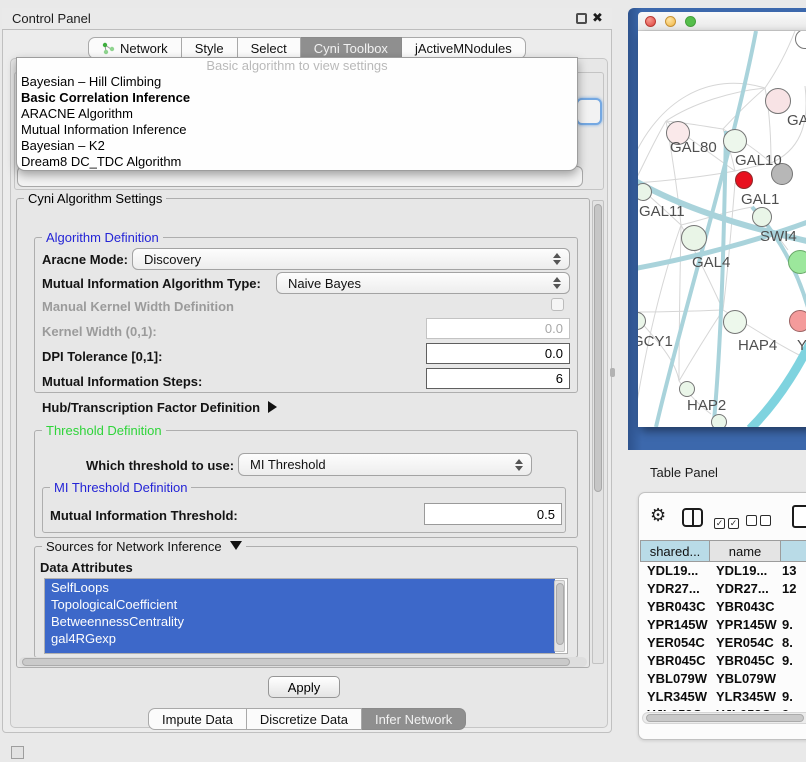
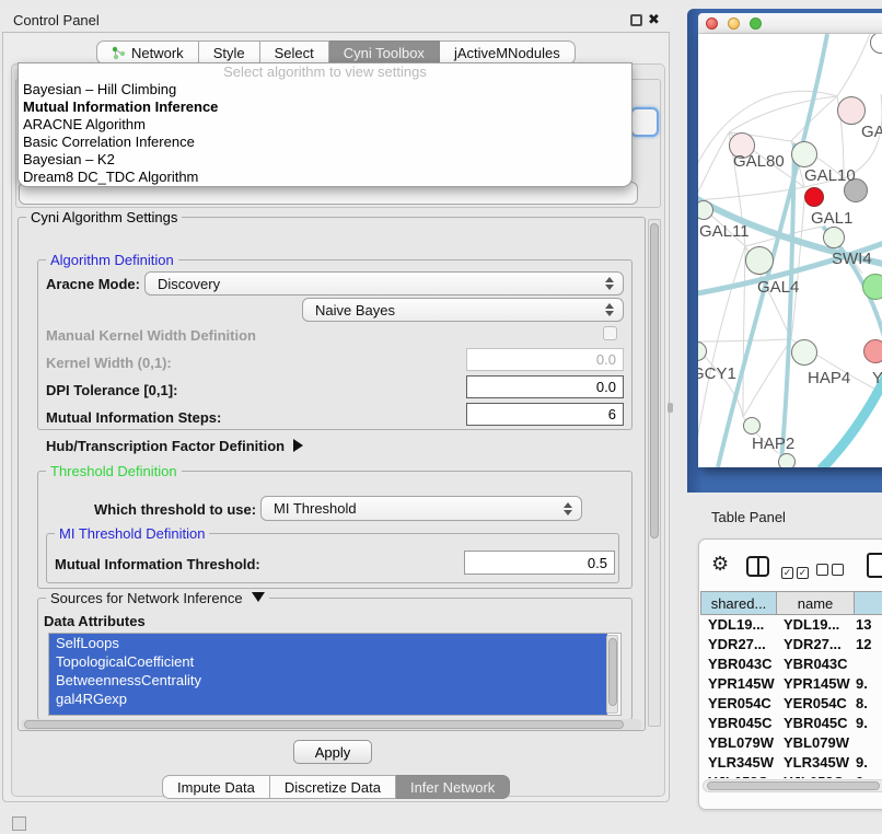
  Control Panel
  ✖
  Network
  Style
  Select
  Cyni Toolbox
  jActiveMNodules
- Basic algorithm to view settings
+ Select algorithm to view settings
  Bayesian – Hill Climbing
- Basic Correlation Inference
+ Mutual Information Inference
  ARACNE Algorithm
- Mutual Information Inference
+ Basic Correlation Inference
  Bayesian – K2
  Dream8 DC_TDC Algorithm
  Cyni Algorithm Settings
  Algorithm Definition
  Aracne Mode:
  Discovery
- Mutual Information Algorithm Type:
  Naive Bayes
  Manual Kernel Width Definition
  Kernel Width (0,1):
  0.0
  DPI Tolerance [0,1]:
  0.0
  Mutual Information Steps:
  6
  Hub/Transcription Factor Definition
  Threshold Definition
  Which threshold to use:
  MI Threshold
  MI Threshold Definition
  Mutual Information Threshold:
  0.5
  Sources for Network Inference
  Data Attributes
  SelfLoops
  TopologicalCoefficient
  BetweennessCentrality
  gal4RGexp
  Apply
  Impute Data
  Discretize Data
  Infer Network
  GAL80
  GAL10
  GAL1
  GAL11
  SWI4
  GAL4
  GCY1
  HAP4
  Y
  HAP2
  Table Panel
  ⚙
  ✓ ✓
  shared...
  name
  YDL19...
  YDL19...
  13
  YDR27...
  YDR27...
  12
  YBR043C
  YBR043C
  YPR145W
  YPR145W
  9.
  YER054C
  YER054C
  8.
  YBR045C
  YBR045C
  9.
  YBL079W
  YBL079W
  YLR345W
  YLR345W
  9.
